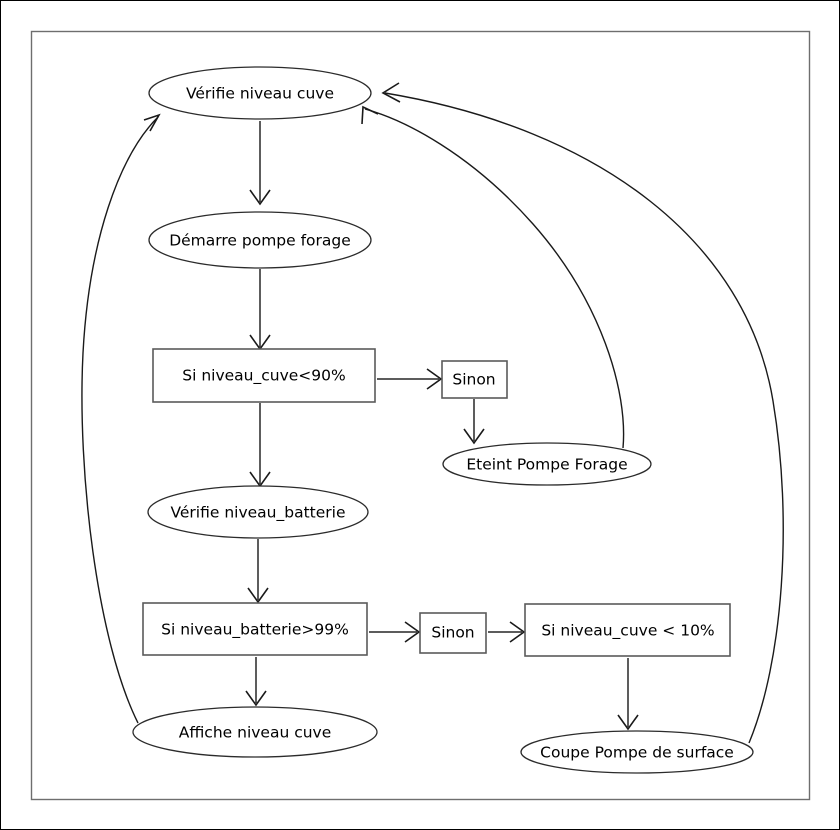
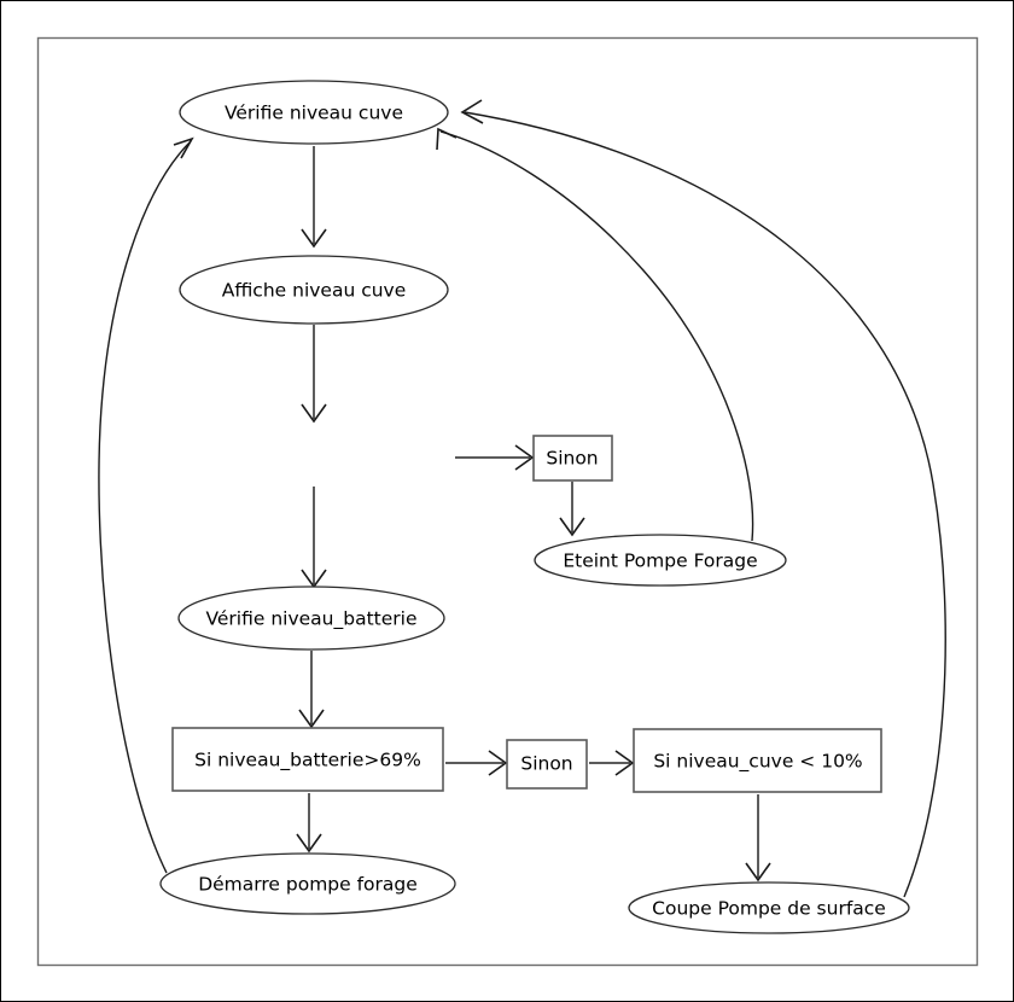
  Vérifie niveau cuve
- Démarre pompe forage
+ Affiche niveau cuve
- Si niveau_cuve<90%
  Sinon
  Eteint Pompe Forage
  Vérifie niveau_batterie
- Si niveau_batterie>99%
+ Si niveau_batterie>69%
  Sinon
  Si niveau_cuve < 10%
- Affiche niveau cuve
+ Démarre pompe forage
  Coupe Pompe de surface
